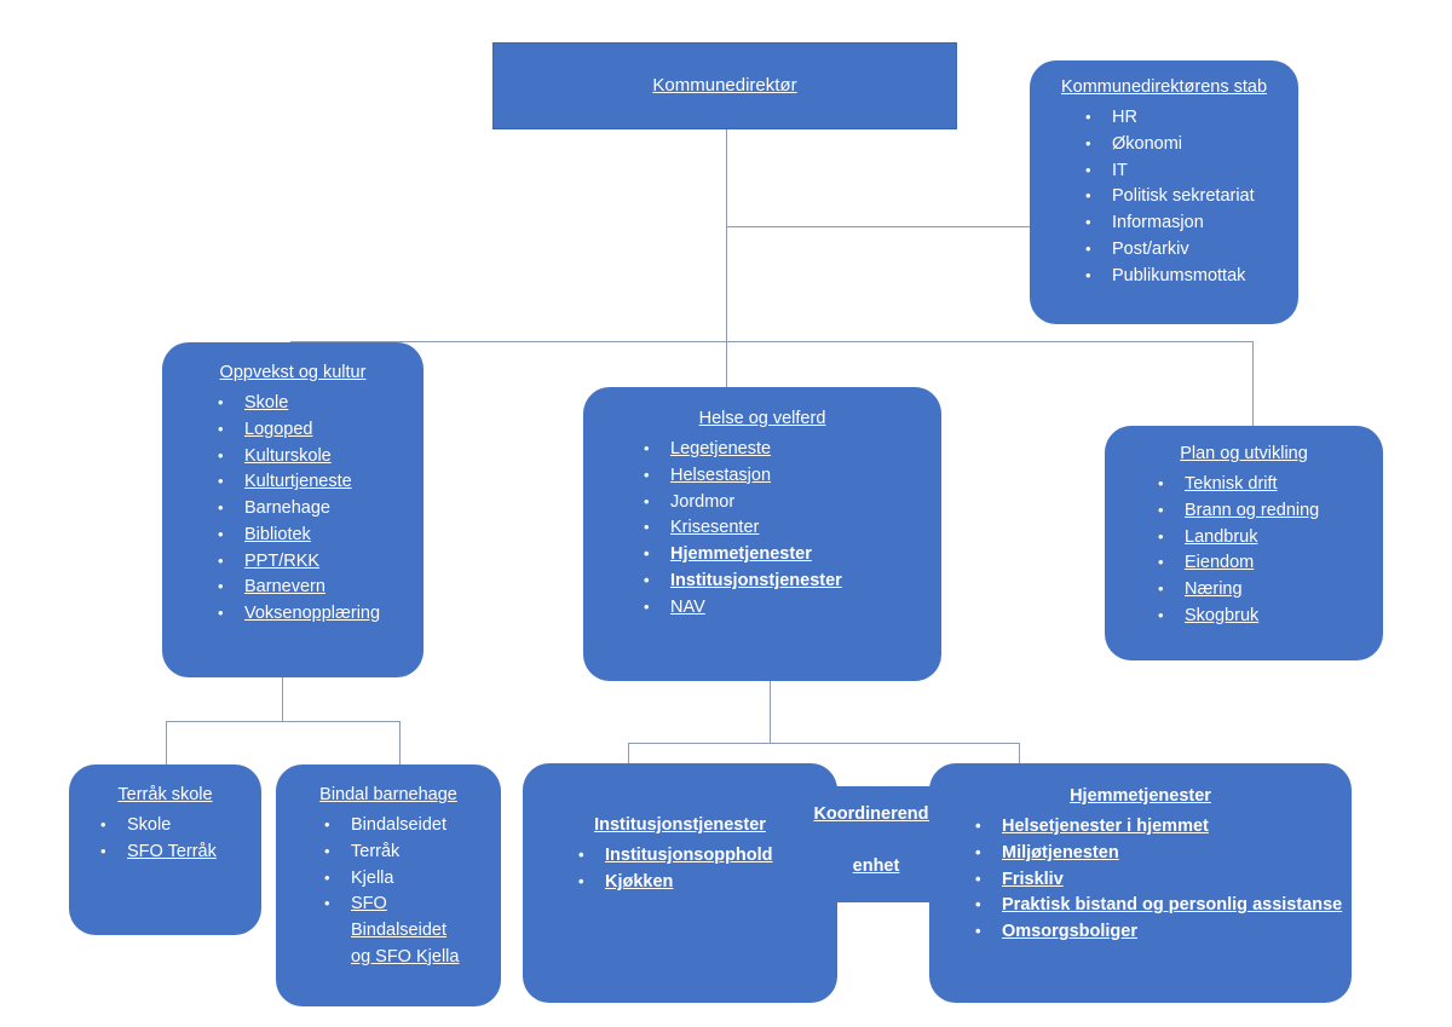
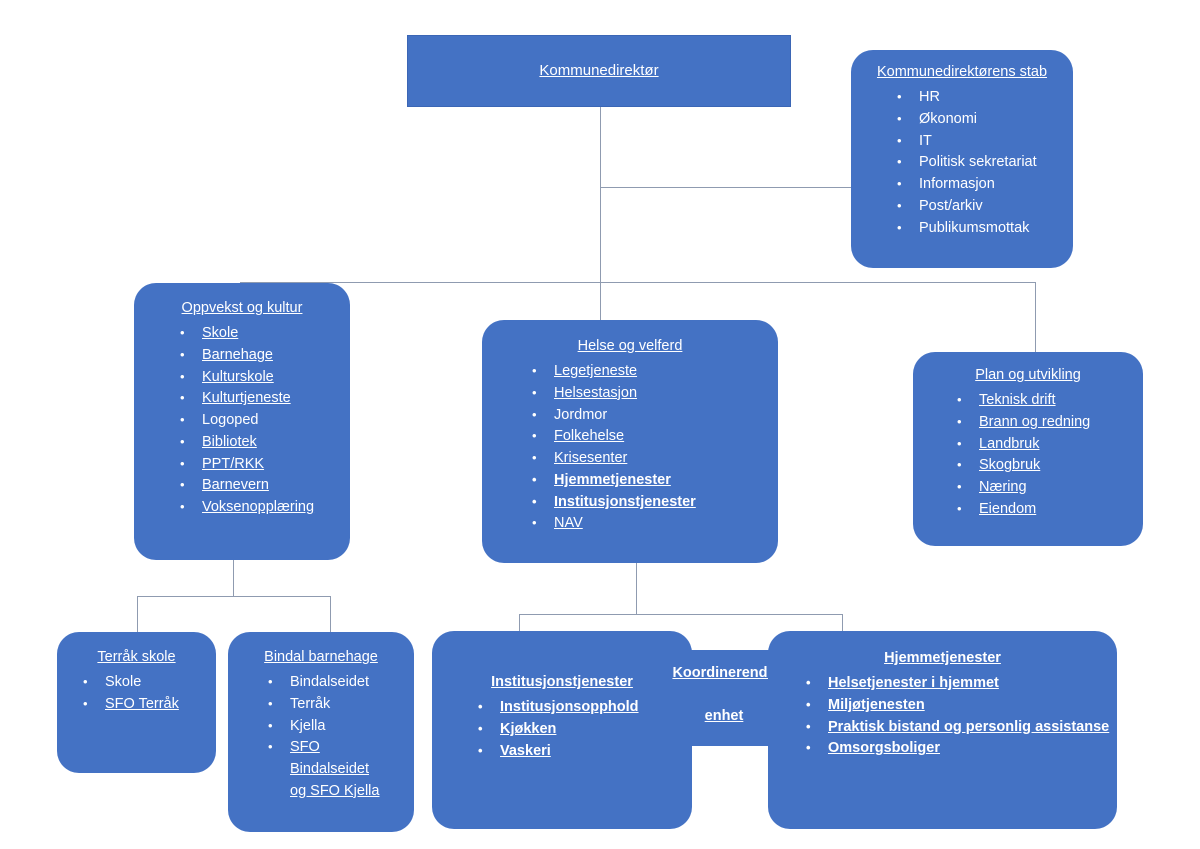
  Kommunedirektør
  Kommunedirektørens stab
  HR
  Økonomi
  IT
  Politisk sekretariat
  Informasjon
  Post/arkiv
  Publikumsmottak
  Oppvekst og kultur
  Skole
- Logoped
+ Barnehage
  Kulturskole
  Kulturtjeneste
- Barnehage
+ Logoped
  Bibliotek
  PPT/RKK
  Barnevern
  Voksenopplæring
  Helse og velferd
  Legetjeneste
  Helsestasjon
  Jordmor
+ Folkehelse
  Krisesenter
  Hjemmetjenester
  Institusjonstjenester
  NAV
  Plan og utvikling
  Teknisk drift
  Brann og redning
  Landbruk
- Eiendom
+ Skogbruk
  Næring
- Skogbruk
+ Eiendom
  Terråk skole
  Skole
  SFO Terråk
  Bindal barnehage
  Bindalseidet
  Terråk
  Kjella
  SFO Bindalseidet og SFO Kjella
  Institusjonstjenester
  Institusjonsopphold
  Kjøkken
+ Vaskeri
  Koordinerend
  enhet
  Hjemmetjenester
  Helsetjenester i hjemmet
  Miljøtjenesten
- Friskliv
  Praktisk bistand og personlig assistanse
  Omsorgsboliger
